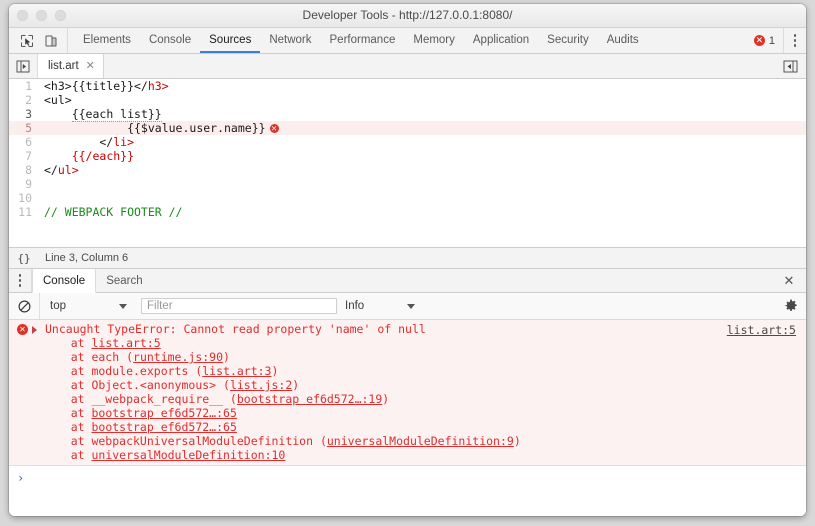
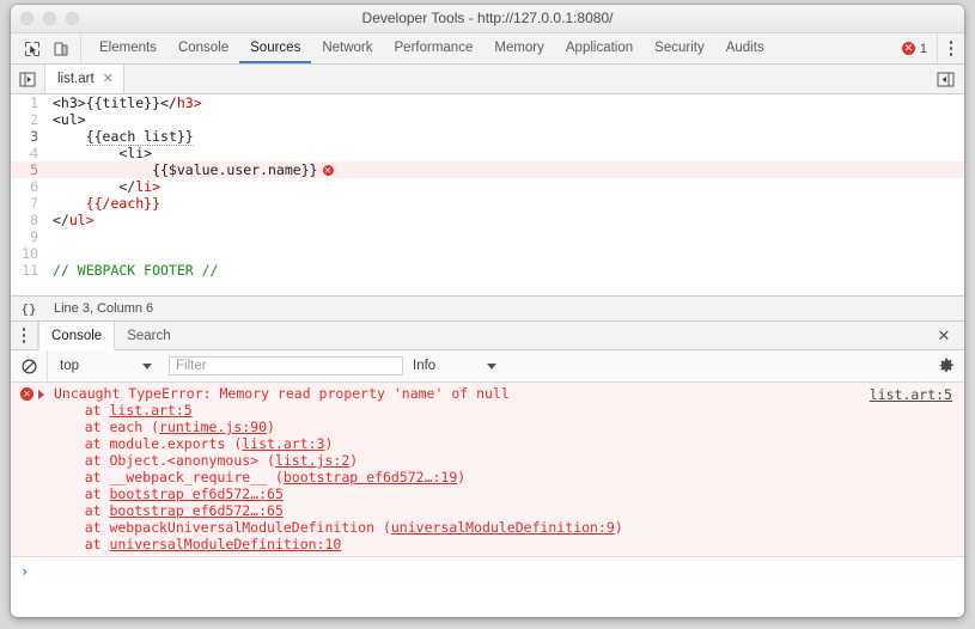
  Developer Tools - http://127.0.0.1:8080/
  Elements
  Console
  Sources
  Network
  Performance
  Memory
  Application
  Security
  Audits
  ✕
  1
  list.art
  ✕
  1
  <h3>{{title}}</h3>
  2
  <ul>
  3
  {{each list}}
+ 4
+ <li>
  5
  {{$value.user.name}} ✕
  6
  </li>
  7
  {{/each}}
  8
  </ul>
  9
  10
  11
  // WEBPACK FOOTER //
  {}
  Line 3, Column 6
  Console
  Search
  ✕
  top
  Filter
  Info
  ✕
- Uncaught TypeError: Cannot read property 'name' of null
+ Uncaught TypeError: Memory read property 'name' of null
  list.art:5
  at list.art:5
  at each (runtime.js:90)
  at module.exports (list.art:3)
  at Object.<anonymous> (list.js:2)
  at __webpack_require__ (bootstrap ef6d572…:19)
  at bootstrap ef6d572…:65
  at bootstrap ef6d572…:65
  at webpackUniversalModuleDefinition (universalModuleDefinition:9)
  at universalModuleDefinition:10
  ›
